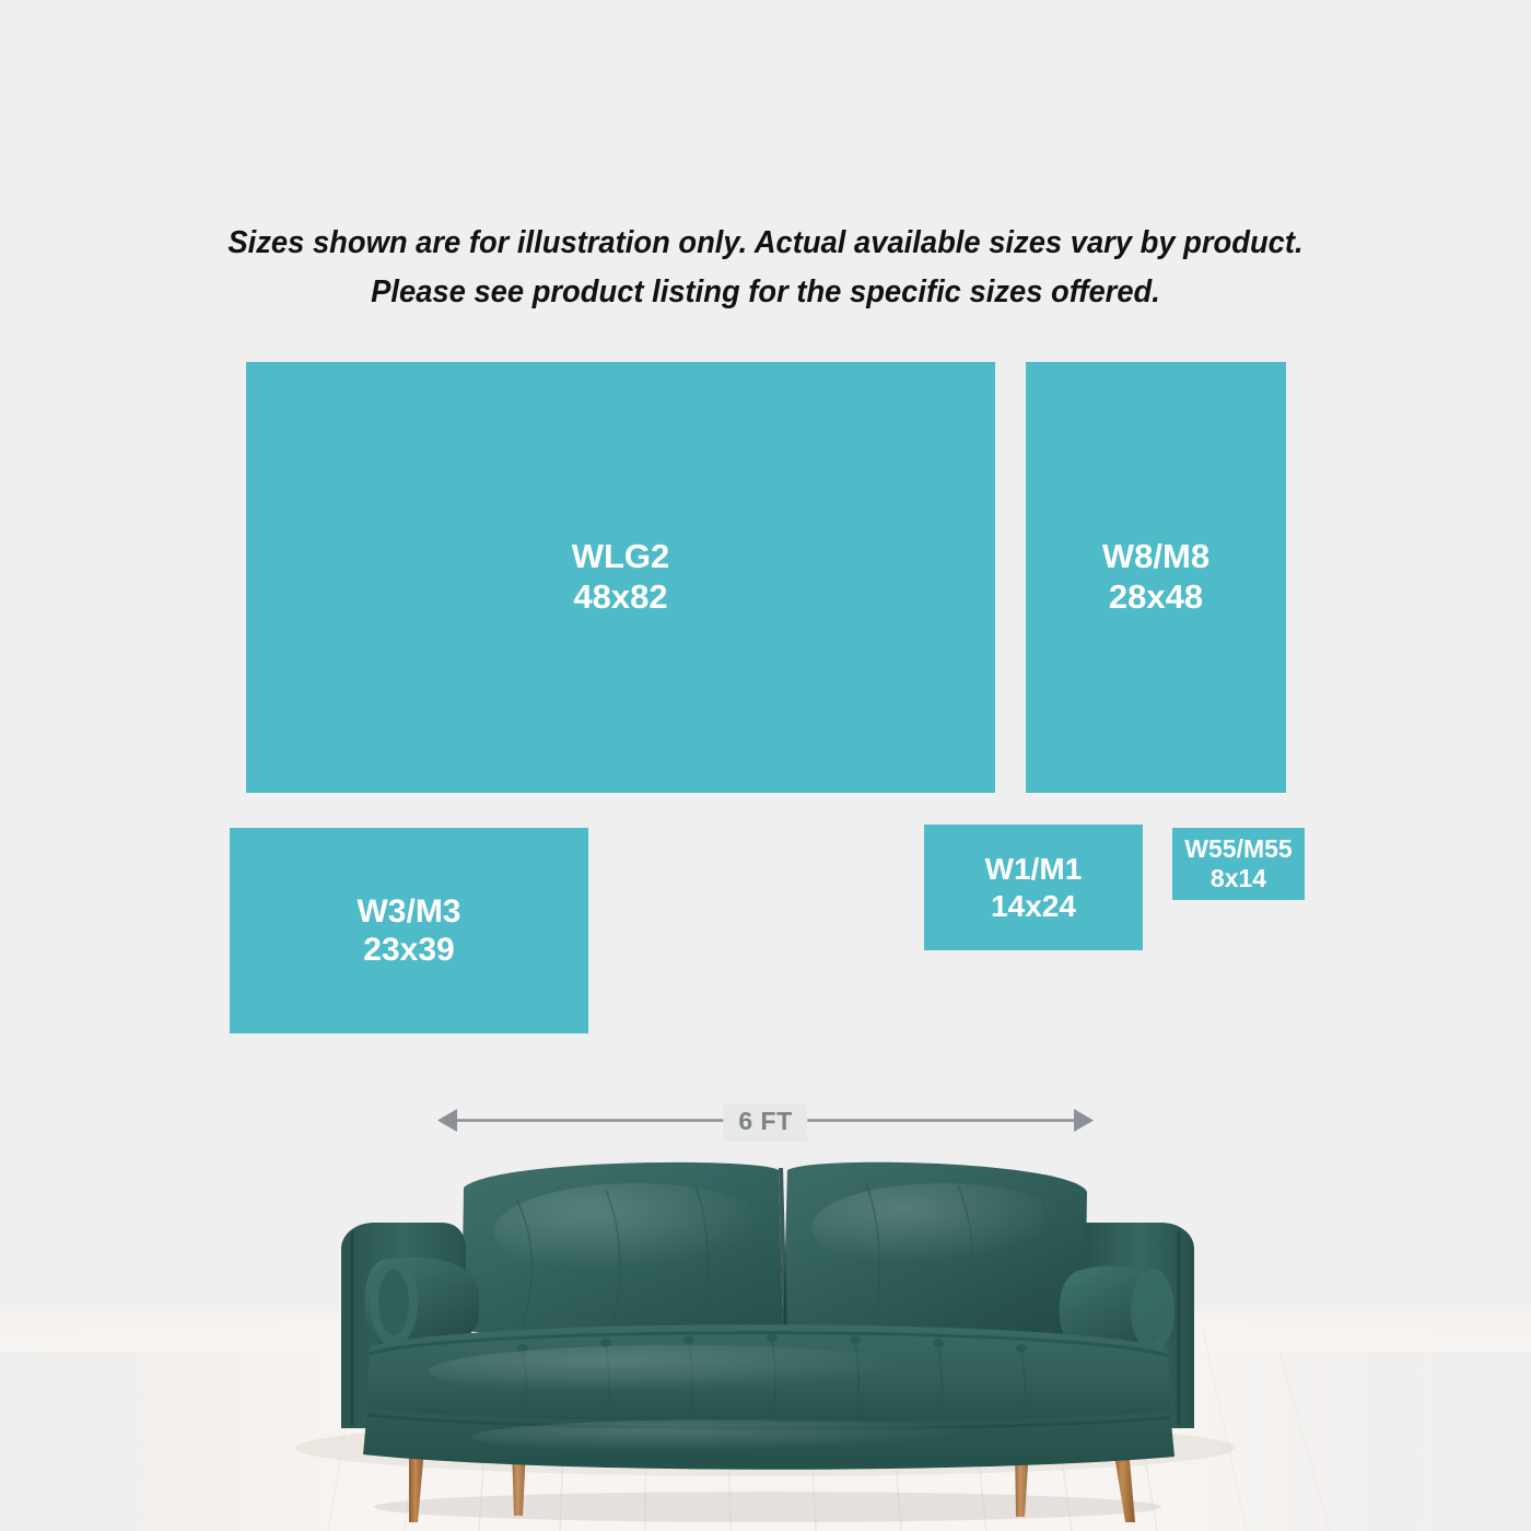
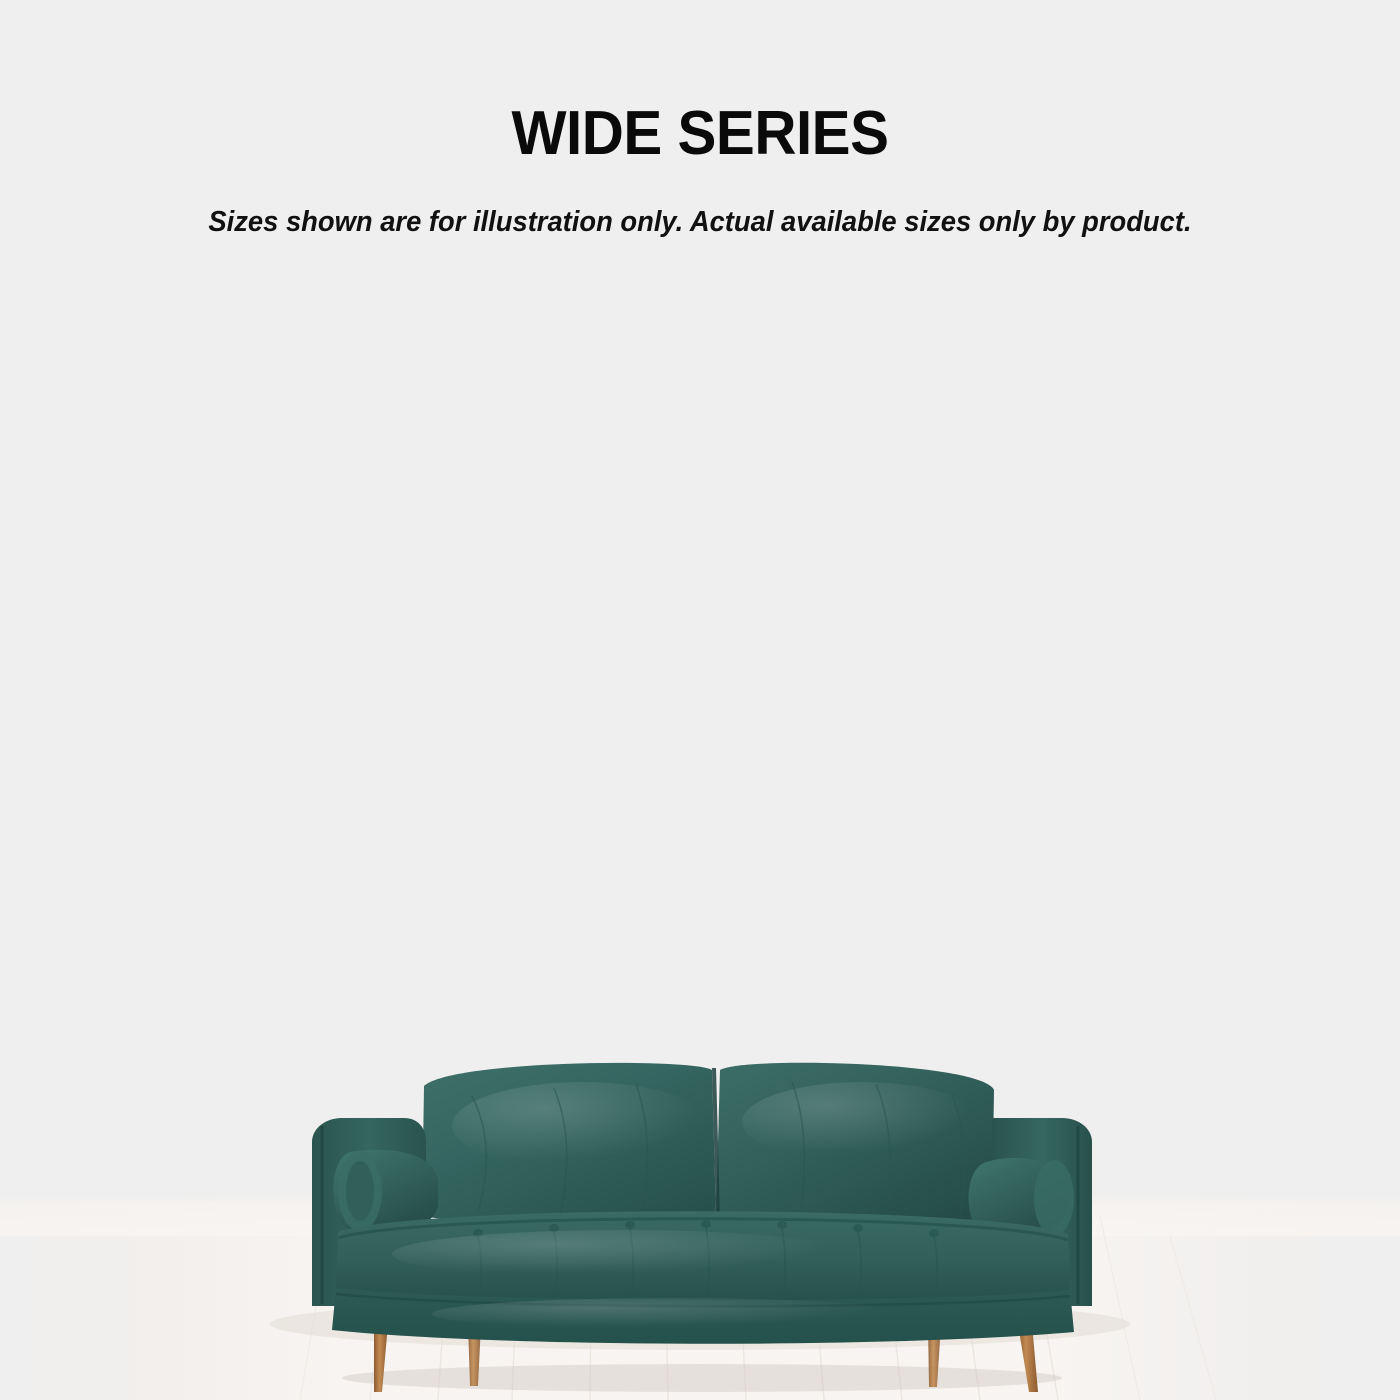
+ WIDE SERIES
- Sizes shown are for illustration only. Actual available sizes vary by product.
+ Sizes shown are for illustration only. Actual available sizes only by product.
- Please see product listing for the specific sizes offered.
- WLG2
- 48x82
- W8/M8
- 28x48
- W3/M3
- 23x39
- W1/M1
- 14x24
- W55/M55
- 8x14
- 6 FT
